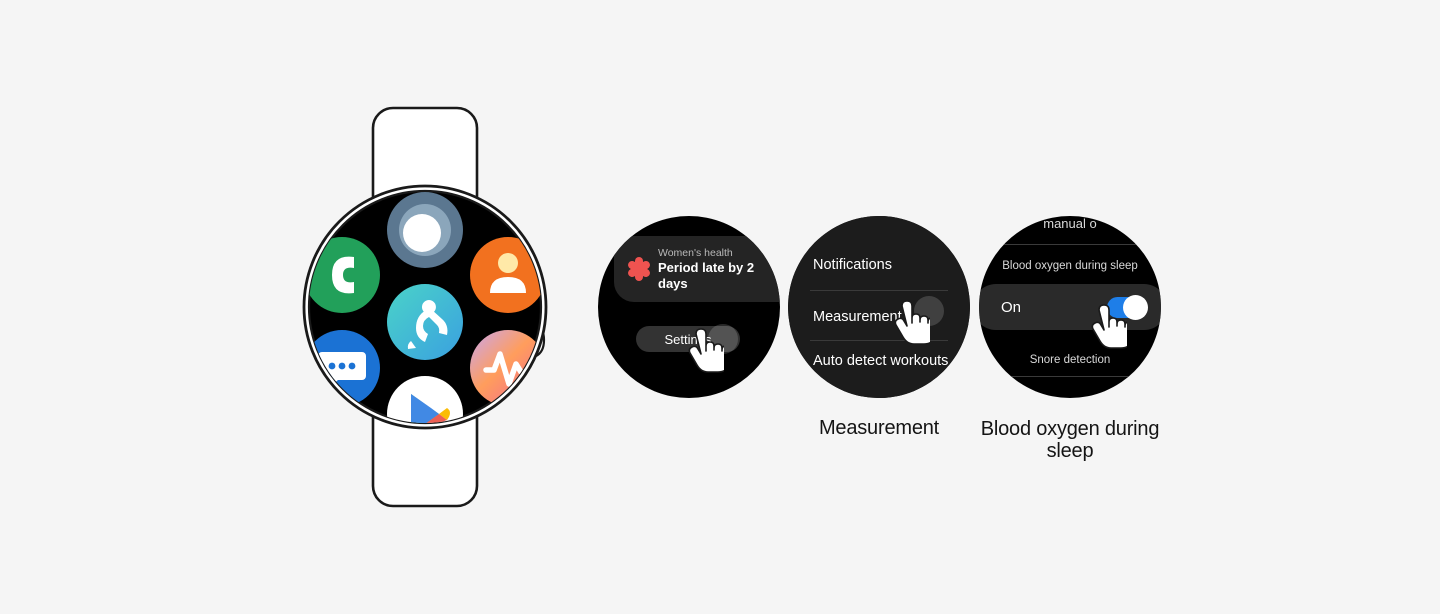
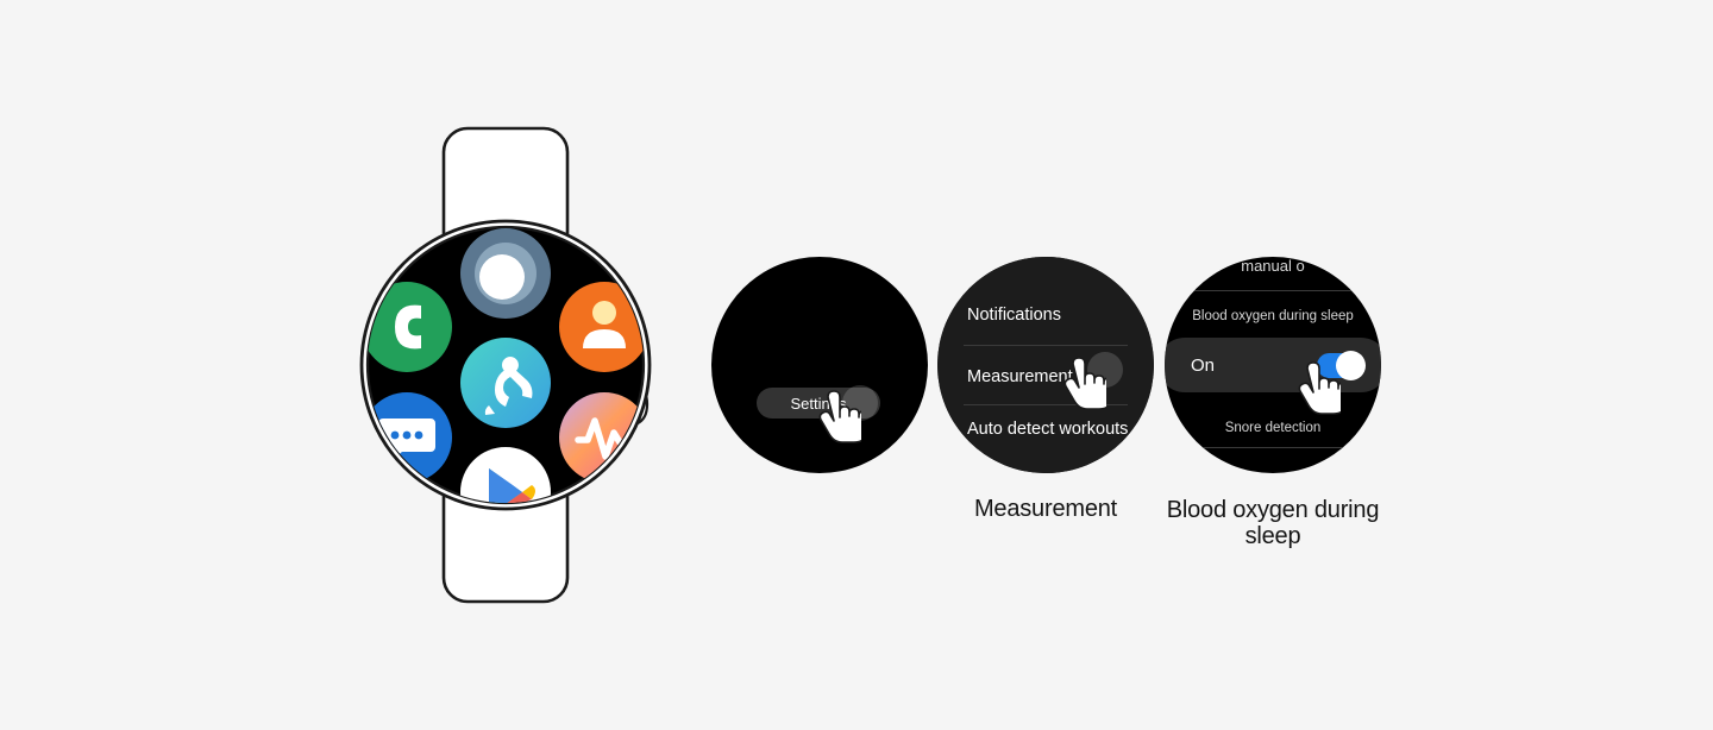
- Women's health
- Period late by 2 days
  Settins
  Notifications
  Measurement
  Auto detect workouts
  Measurement
  manual o
  Blood oxygen during sleep
  On
  Snore detection
  Blood oxygen during sleep
